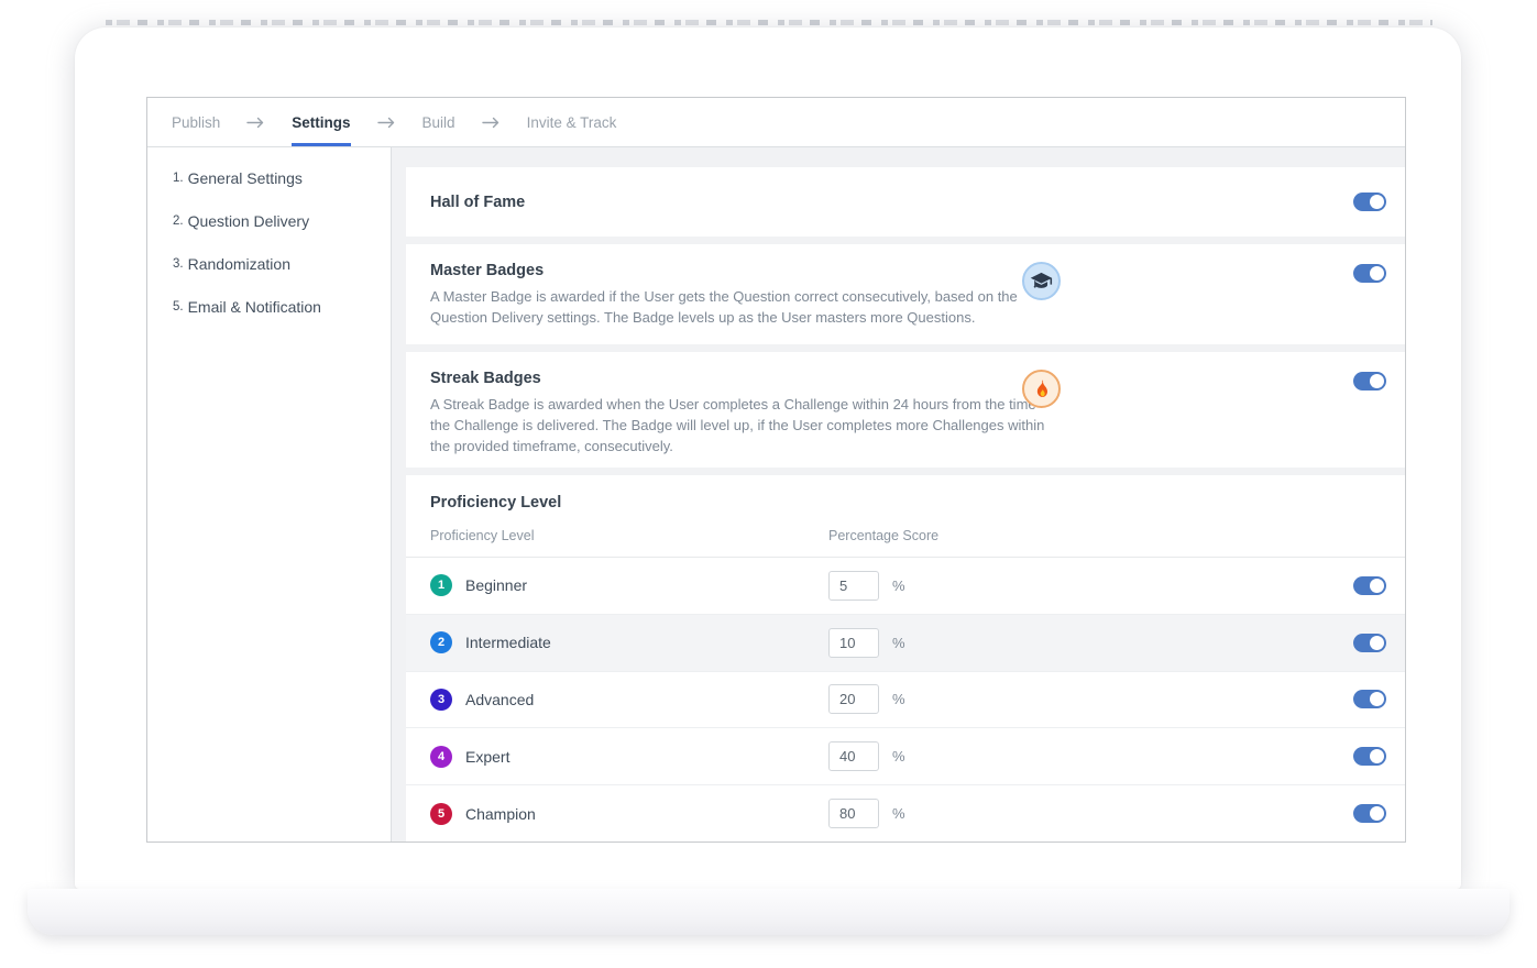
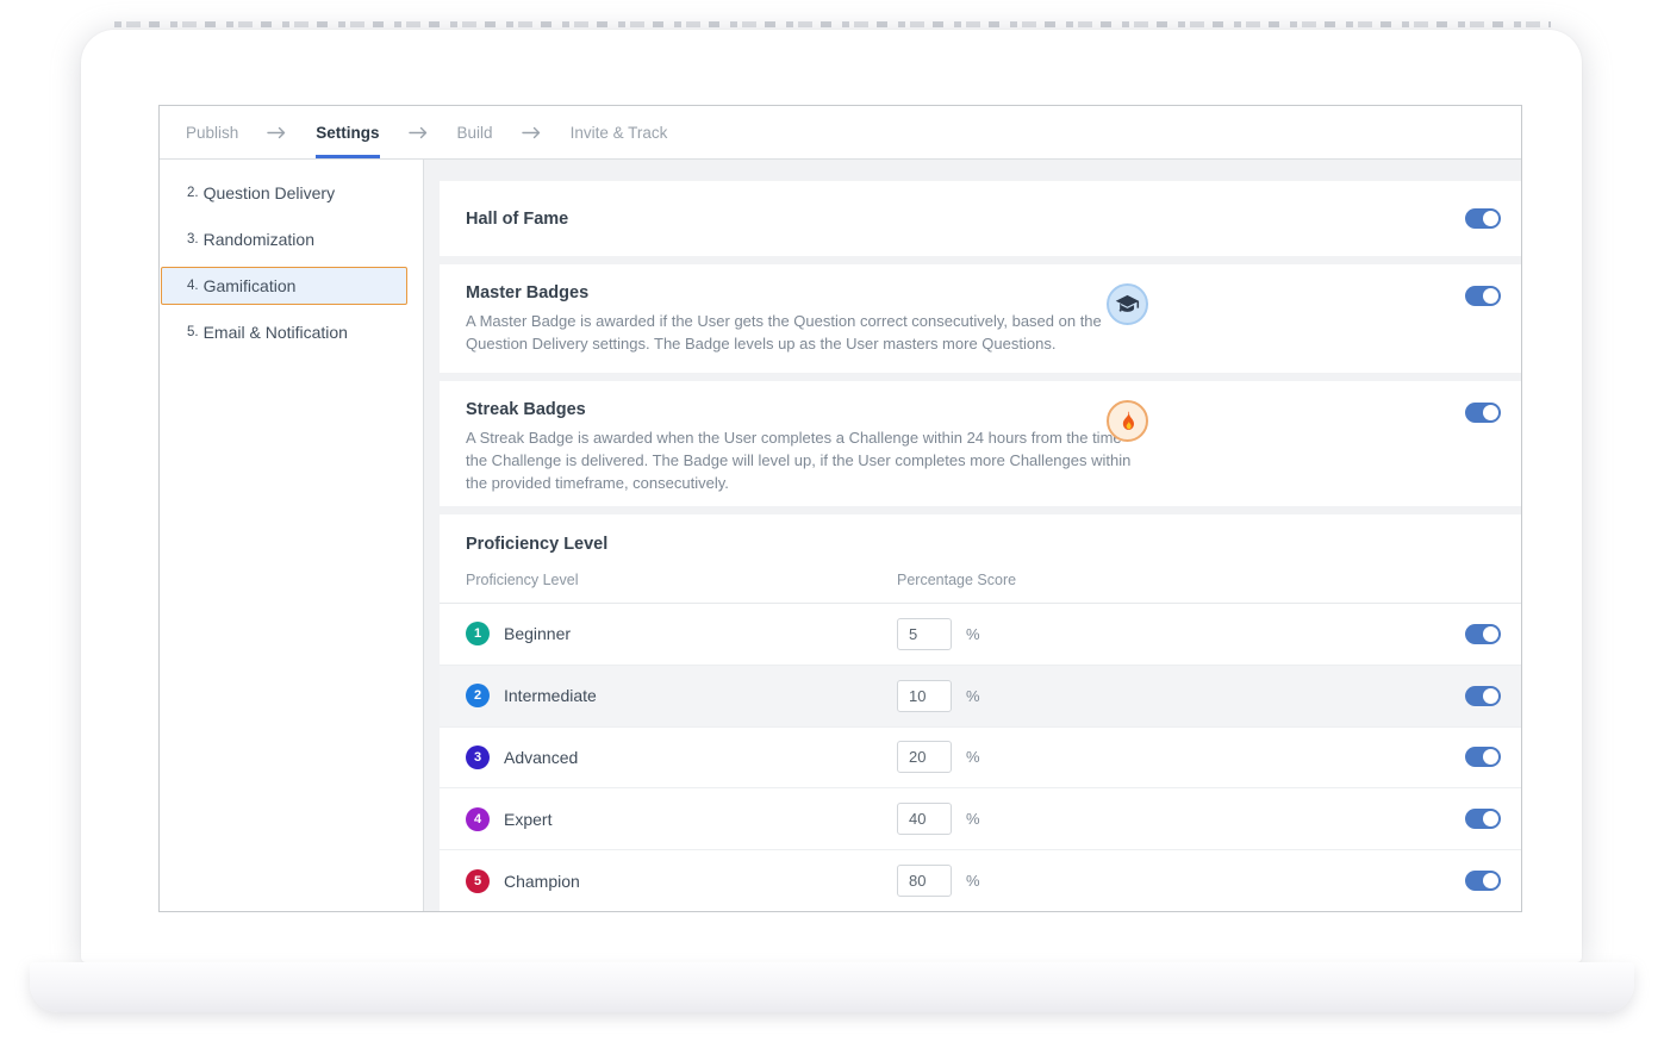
  Publish
  Settings
  Build
  Invite & Track
- 1. General Settings
  2. Question Delivery
  3. Randomization
+ 4. Gamification
  5. Email & Notification
  Hall of Fame
  Master Badges
  A Master Badge is awarded if the User gets the Question correct consecutively, based on the Question Delivery settings. The Badge levels up as the User masters more Questions.
  Streak Badges
  A Streak Badge is awarded when the User completes a Challenge within 24 hours from the tim the Challenge is delivered. The Badge will level up, if the User completes more Challenges within the provided timeframe, consecutively.
  Proficiency Level
  Proficiency Level
  Percentage Score
  1
  Beginner
  5
  %
  2
  Intermediate
  10
  %
  3
  Advanced
  20
  %
  4
  Expert
  40
  %
  5
  Champion
  80
  %
